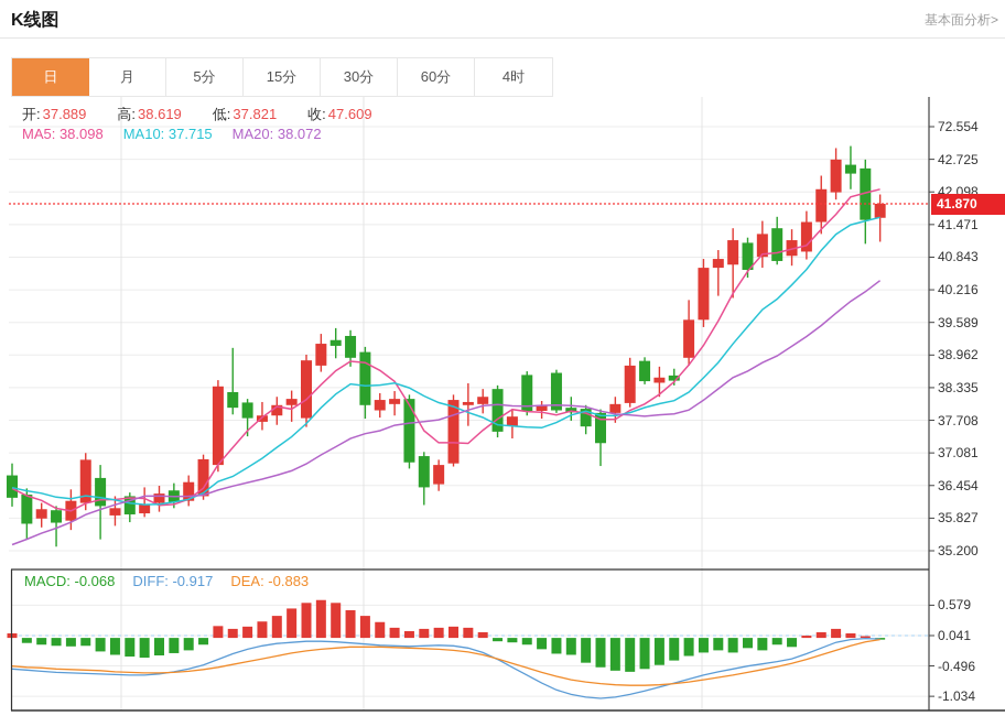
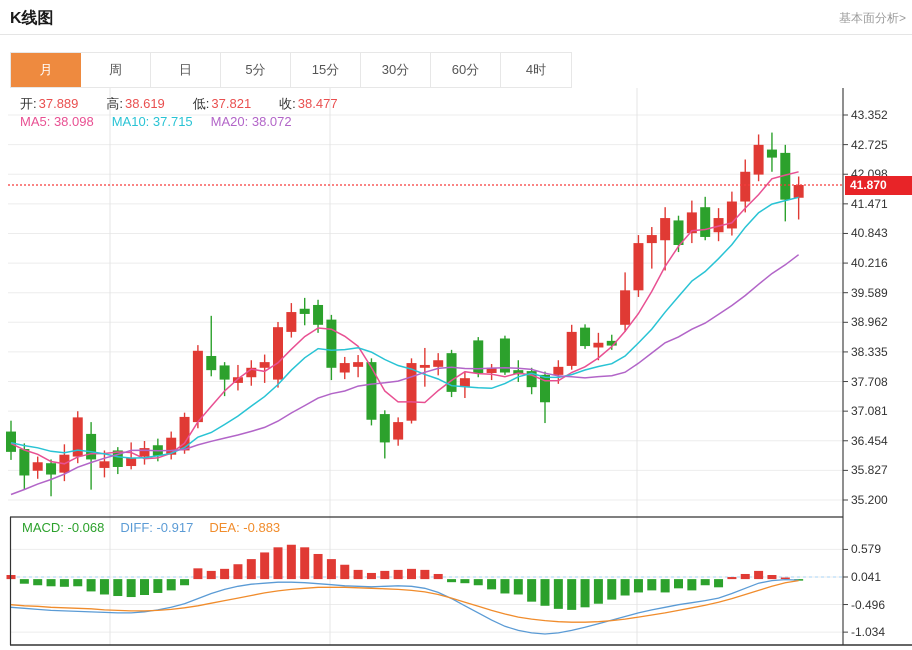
  K线图
  基本面分析>
- 日
+ 月
+ 周
- 月
+ 日
  5分
  15分
  30分
  60分
  4时
- 开: 37.889 高: 38.619 低: 37.821 收: 47.609
+ 开: 37.889 高: 38.619 低: 37.821 收: 38.477
  MA5: 38.098 MA10: 37.715 MA20: 38.072
  MACD: -0.068 DIFF: -0.917 DEA: -0.883
- 72.554
+ 43.352
  42.725
  42.098
  41.471
  40.843
  40.216
  39.589
  38.962
  38.335
  37.708
  37.081
  36.454
  35.827
  35.200
  0.579
  0.041
  -0.496
  -1.034
  41.870
